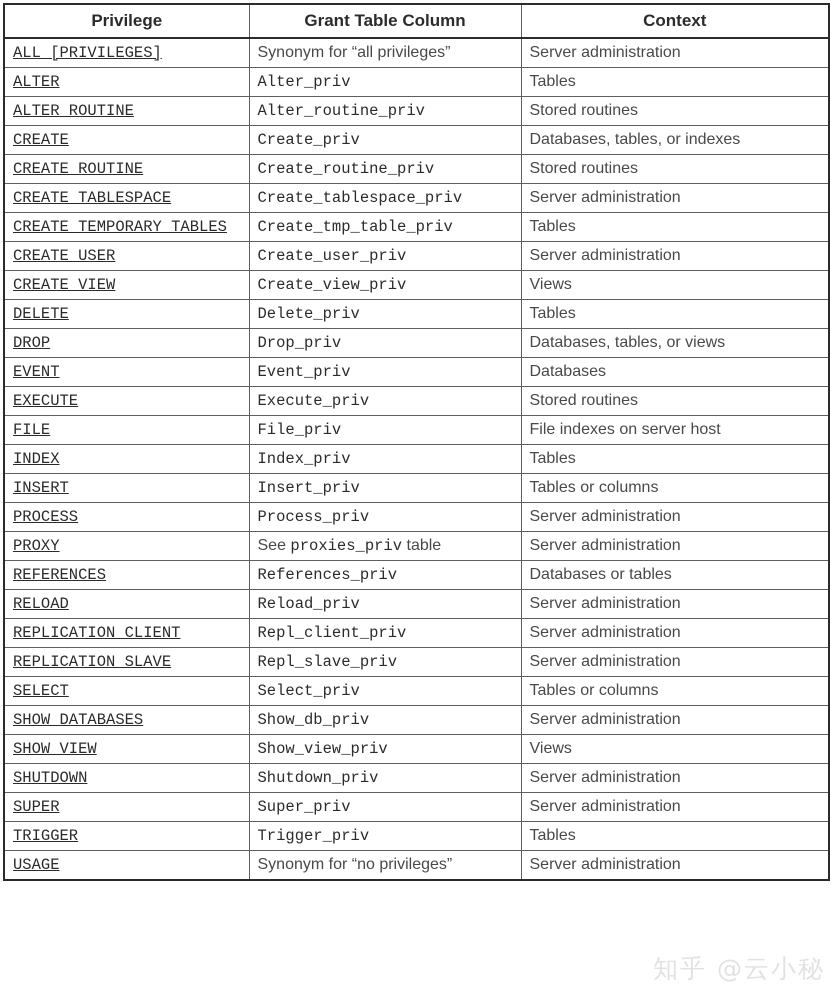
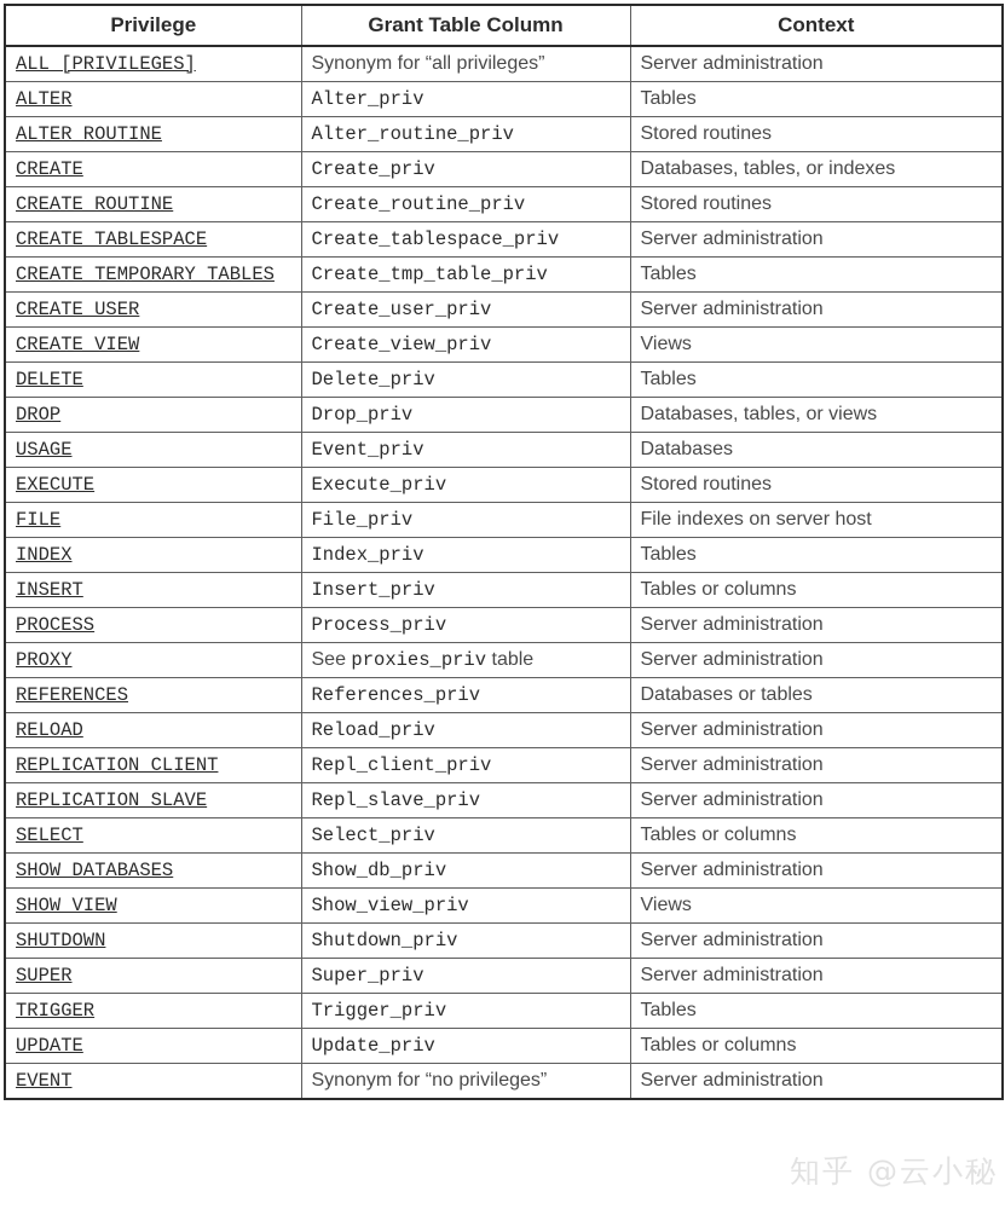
  Privilege	Grant Table Column	Context
  ALL [PRIVILEGES]	Synonym for “all privileges”	Server administration
  ALTER	Alter_priv	Tables
  ALTER ROUTINE	Alter_routine_priv	Stored routines
  CREATE	Create_priv	Databases, tables, or indexes
  CREATE ROUTINE	Create_routine_priv	Stored routines
  CREATE TABLESPACE	Create_tablespace_priv	Server administration
  CREATE TEMPORARY TABLES	Create_tmp_table_priv	Tables
  CREATE USER	Create_user_priv	Server administration
  CREATE VIEW	Create_view_priv	Views
  DELETE	Delete_priv	Tables
  DROP	Drop_priv	Databases, tables, or views
- EVENT	Event_priv	Databases
+ USAGE	Event_priv	Databases
  EXECUTE	Execute_priv	Stored routines
  FILE	File_priv	File indexes on server host
  INDEX	Index_priv	Tables
  INSERT	Insert_priv	Tables or columns
  PROCESS	Process_priv	Server administration
  PROXY	See proxies_priv table	Server administration
  REFERENCES	References_priv	Databases or tables
  RELOAD	Reload_priv	Server administration
  REPLICATION CLIENT	Repl_client_priv	Server administration
  REPLICATION SLAVE	Repl_slave_priv	Server administration
  SELECT	Select_priv	Tables or columns
  SHOW DATABASES	Show_db_priv	Server administration
  SHOW VIEW	Show_view_priv	Views
  SHUTDOWN	Shutdown_priv	Server administration
  SUPER	Super_priv	Server administration
  TRIGGER	Trigger_priv	Tables
+ UPDATE	Update_priv	Tables or columns
- USAGE	Synonym for “no privileges”	Server administration
+ EVENT	Synonym for “no privileges”	Server administration
  知乎 @云小秘
